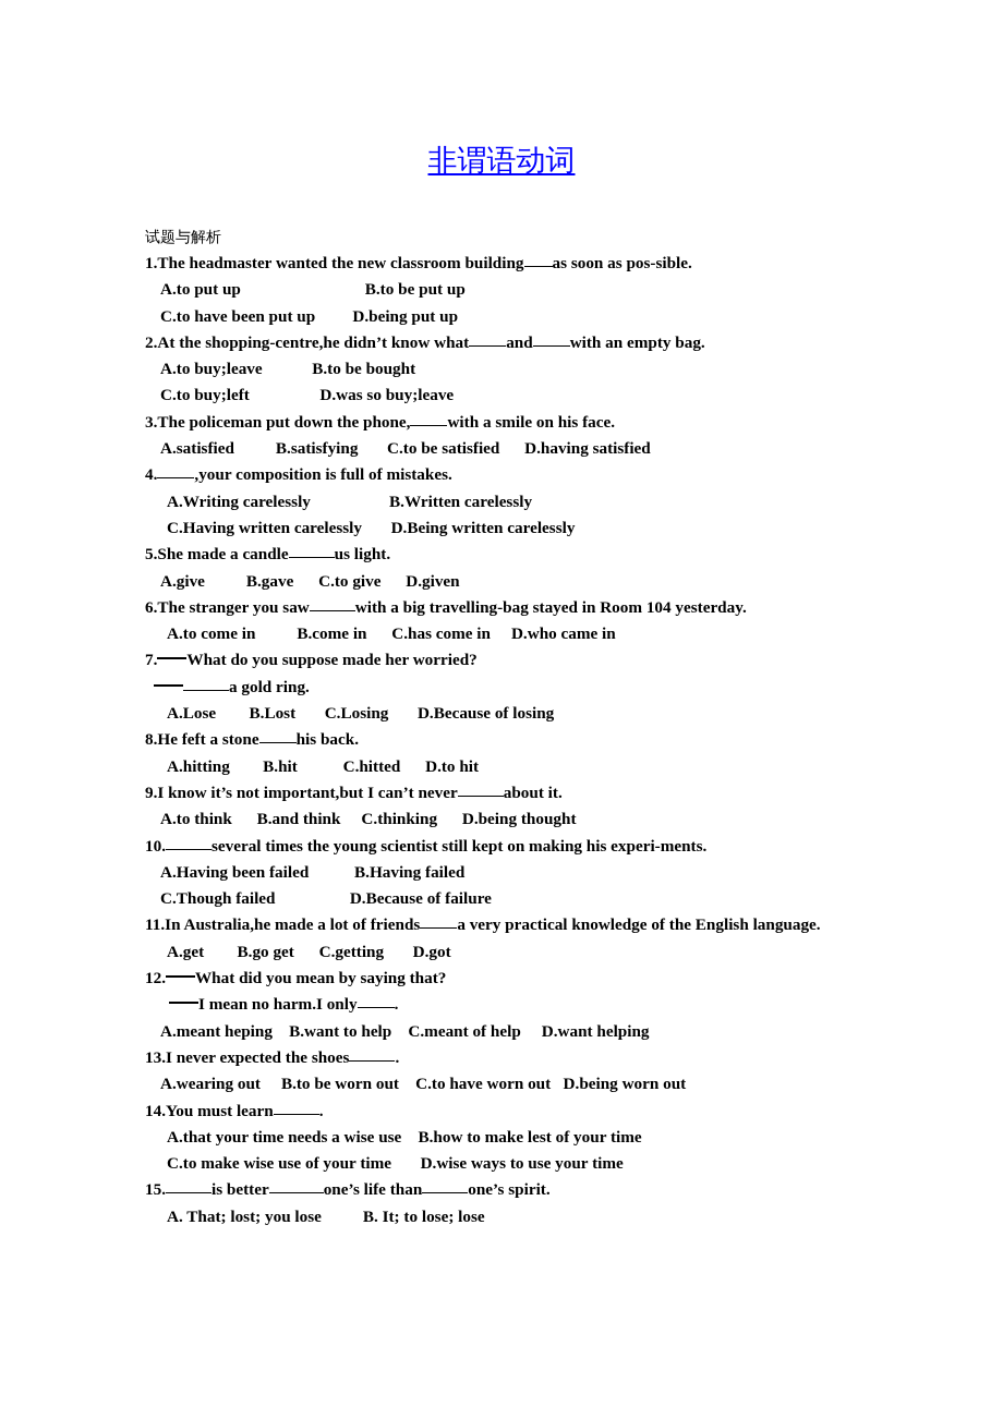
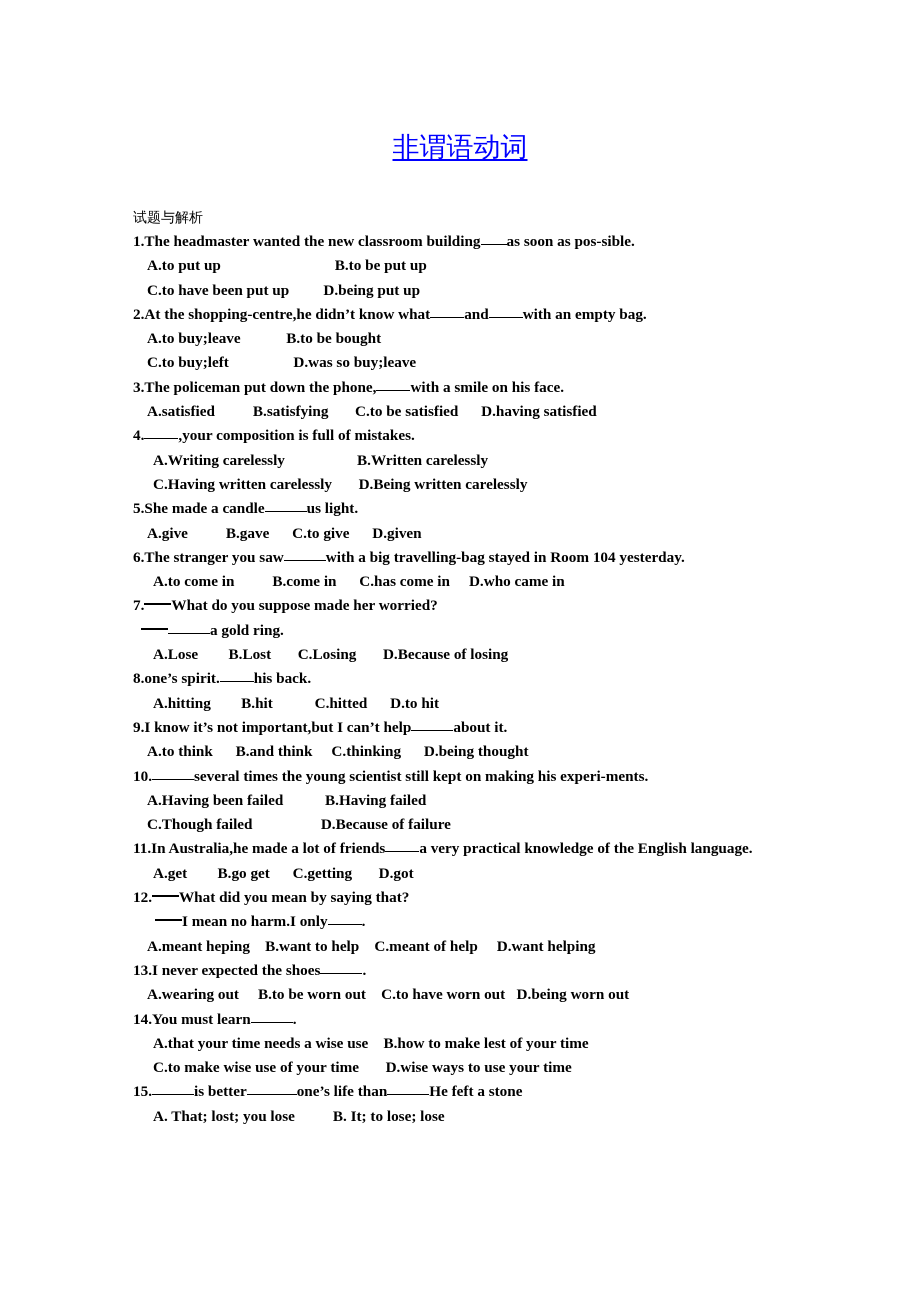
  非谓语动词
  试题与解析
  1.The headmaster wanted the new classroom building as soon as pos-sible.
  A.to put up B.to be put up
  C.to have been put up D.being put up
  2.At the shopping-centre,he didn’t know what and with an empty bag.
  A.to buy;leave B.to be bought
  C.to buy;left D.was so buy;leave
  3.The policeman put down the phone, with a smile on his face.
  A.satisfied B.satisfying C.to be satisfied D.having satisfied
  4. ,your composition is full of mistakes.
  A.Writing carelessly B.Written carelessly
  C.Having written carelessly D.Being written carelessly
  5.She made a candle us light.
  A.give B.gave C.to give D.given
  6.The stranger you saw with a big travelling-bag stayed in Room 104 yesterday.
  A.to come in B.come in C.has come in D.who came in
  7. What do you suppose made her worried?
  a gold ring.
  A.Lose B.Lost C.Losing D.Because of losing
- 8.He feft a stone his back.
+ 8.one’s spirit. his back.
  A.hitting B.hit C.hitted D.to hit
- 9.I know it’s not important,but I can’t never about it.
+ 9.I know it’s not important,but I can’t help about it.
  A.to think B.and think C.thinking D.being thought
  10. several times the young scientist still kept on making his experi-ments.
  A.Having been failed B.Having failed
  C.Though failed D.Because of failure
  11.In Australia,he made a lot of friends a very practical knowledge of the English language.
  A.get B.go get C.getting D.got
  12. What did you mean by saying that?
  I mean no harm.I only .
  A.meant heping B.want to help C.meant of help D.want helping
  13.I never expected the shoes .
  A.wearing out B.to be worn out C.to have worn out D.being worn out
  14.You must learn .
  A.that your time needs a wise use B.how to make lest of your time
  C.to make wise use of your time D.wise ways to use your time
- 15. is better one’s life than one’s spirit.
+ 15. is better one’s life than He feft a stone
  A. That; lost; you lose B. It; to lose; lose
